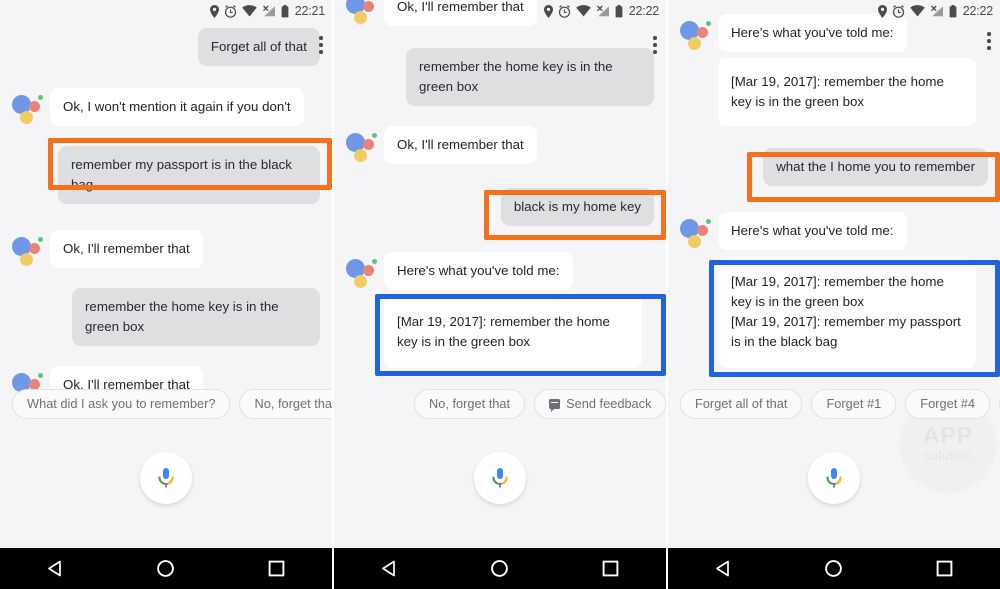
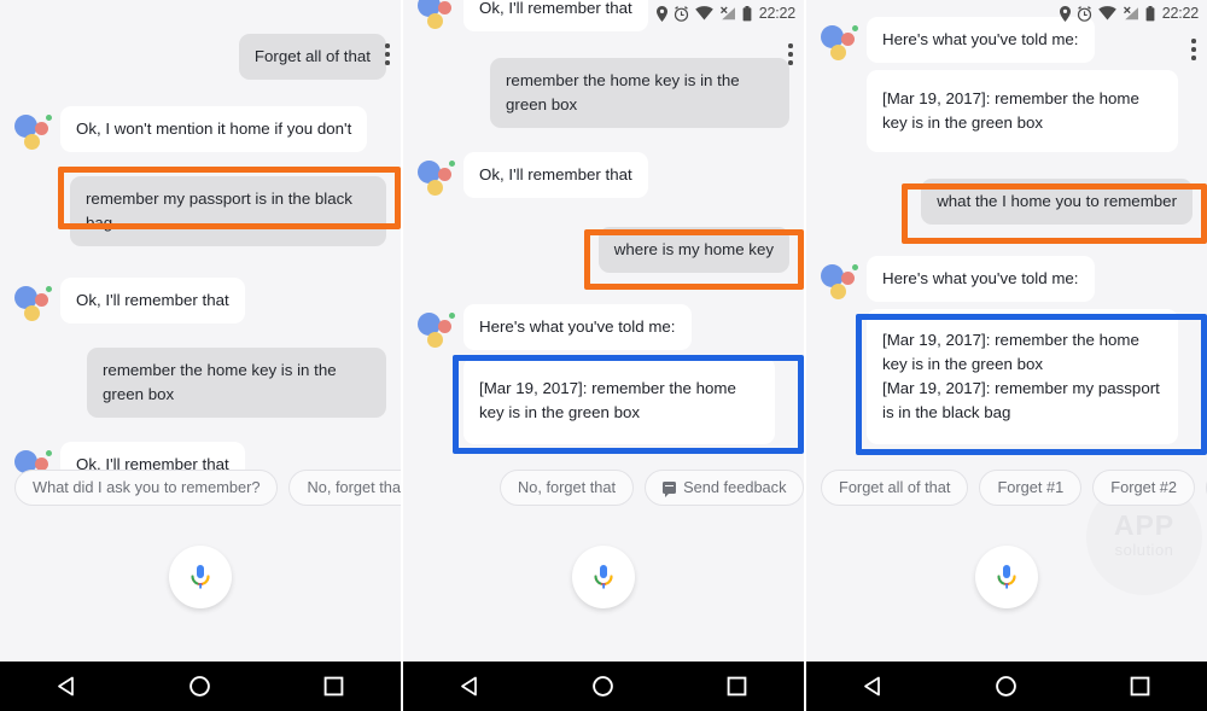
- 22:21
  Forget all of that
- Ok, I won't mention it again if you don't
+ Ok, I won't mention it home if you don't
  remember my passport is in the black bag
  Ok, I'll remember that
  remember the home key is in the green box
  Ok, I'll remember that
  What did I ask you to remember?
  No, forget tha
  22:22
  Ok, I'll remember that
  remember the home key is in the green box
  Ok, I'll remember that
- black is my home key
+ where is my home key
  Here's what you've told me:
  [Mar 19, 2017]: remember the home key is in the green box
  No, forget that
  Send feedback
  22:22
  Here's what you've told me:
  [Mar 19, 2017]: remember the home key is in the green box
  what the I home you to remember
  Here's what you've told me:
  [Mar 19, 2017]: remember the home key is in the green box
  [Mar 19, 2017]: remember my passport is in the black bag
  Forget all of that
  Forget #1
- Forget #4
+ Forget #2
